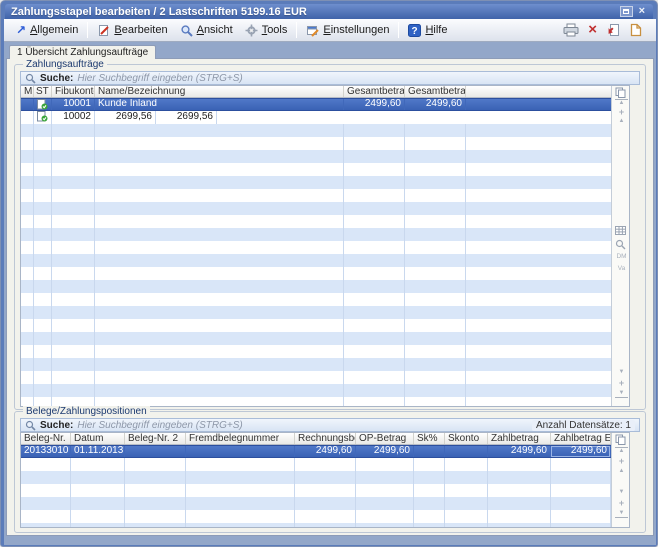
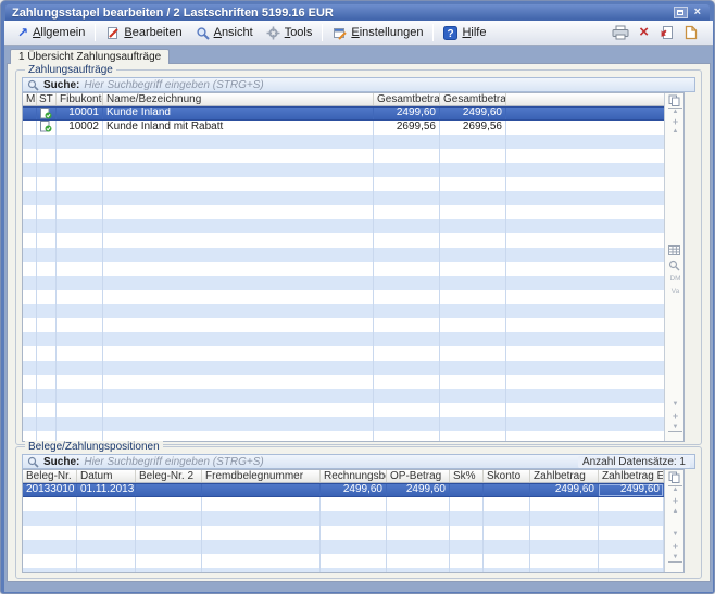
  Zahlungsstapel bearbeiten / 2 Lastschriften 5199.16 EUR
  ×
  ↗
  Allgemein
  Bearbeiten
  Ansicht
  Tools
  Einstellungen
  ?
  Hilfe
  ×
  1 Übersicht Zahlungsaufträge
  Zahlungsaufträge
  Suche:
  Hier Suchbegriff eingeben (STRG+S)
  M
  ST
  Fibukont
  Name/Bezeichnung
  Gesamtbetra
  10001
  Kunde Inland
  2499,60
  2499,60
  10002
+ Kunde Inland mit Rabatt
  2699,56
  2699,56
  +
  +
  Belege/Zahlungspositionen
  Suche:
  Hier Suchbegriff eingeben (STRG+S)
  Anzahl Datensätze: 1
  Beleg-Nr.
  Datum
  Beleg-Nr. 2
  Fremdbelegnummer
  OP-Betrag
  Sk%
  Skonto
  Zahlbetrag
  Zahlbetrag E
  20133010
  01.11.2013
  2499,60
  2499,60
  2499,60
  2499,60
  +
  +
